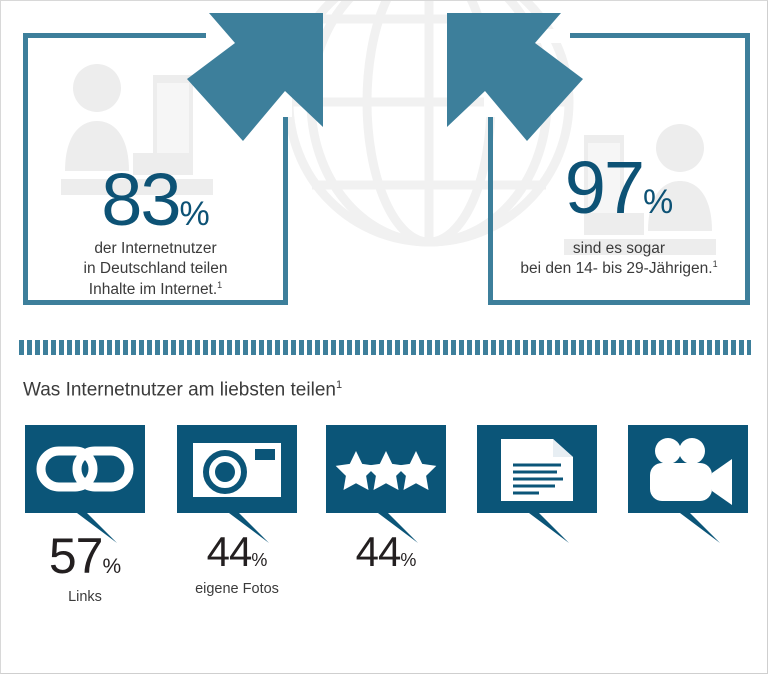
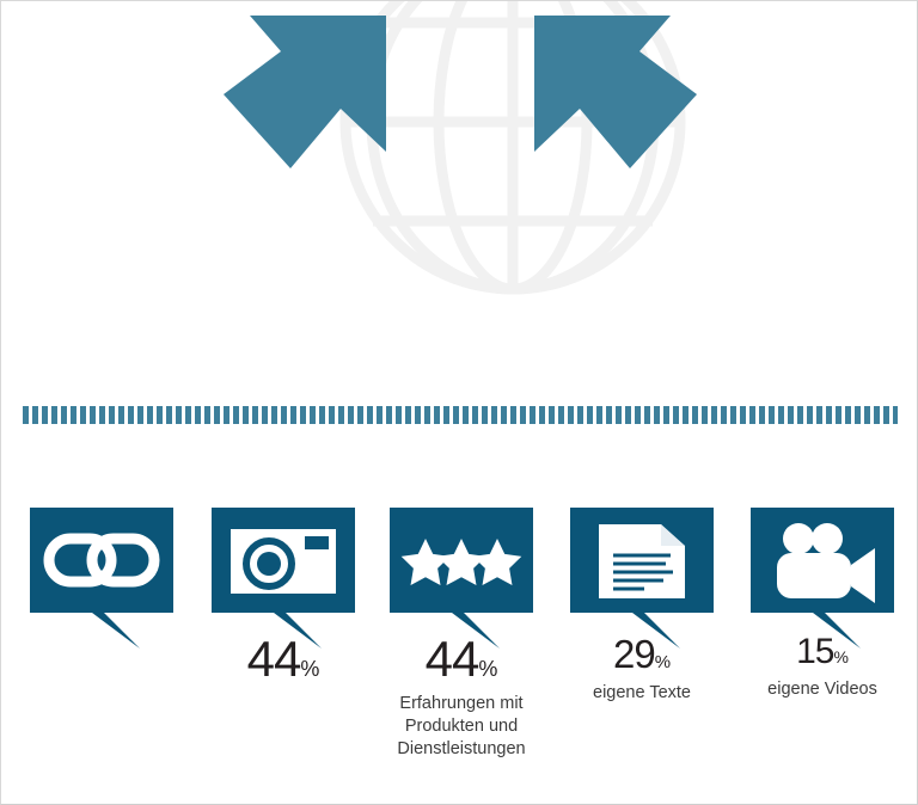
- 83%
- der Internetnutzer
- in Deutschland teilen
- Inhalte im Internet.1
- 97%
- sind es sogar
- bei den 14- bis 29-Jährigen.1
- Was Internetnutzer am liebsten teilen1
- 57%
- Links
  44%
- eigene Fotos
  44%
+ Erfahrungen mit
+ Produkten und
+ Dienstleistungen
+ 29%
+ eigene Texte
+ 15%
+ eigene Videos
